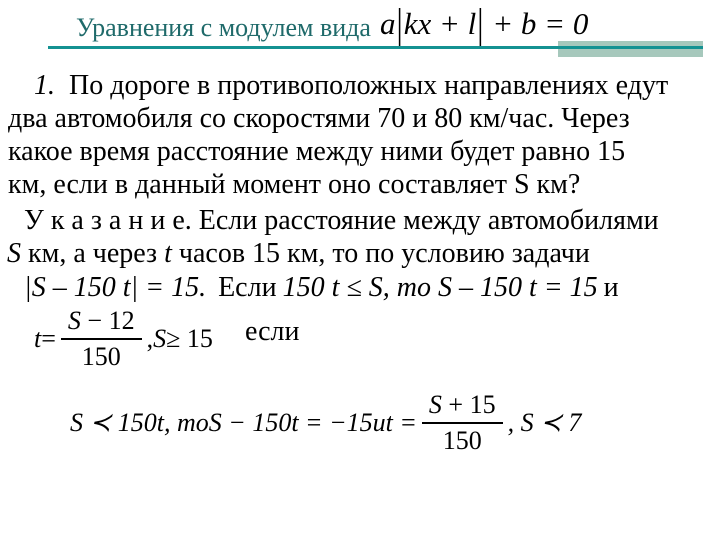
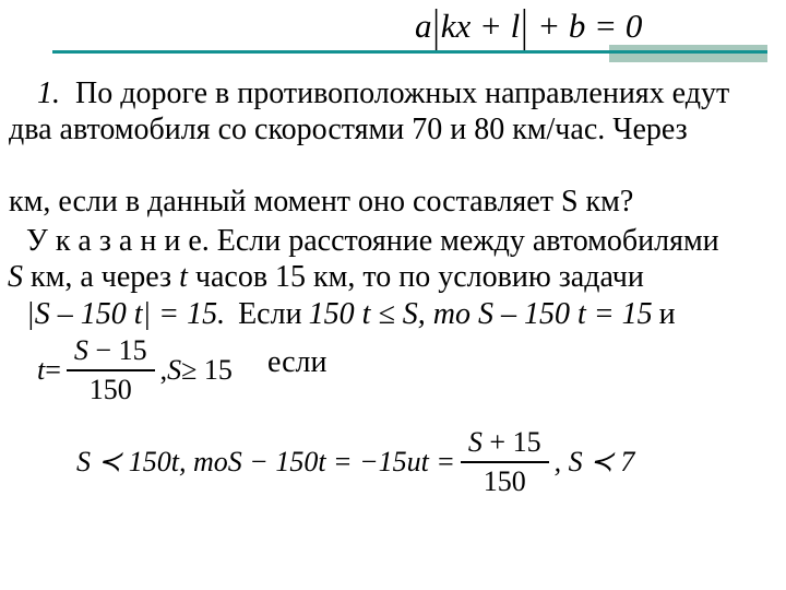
- Уравнения с модулем вида
  a|kx + l| + b = 0
  1. По дороге в противоположных направлениях едут
  два автомобиля со скоростями 70 и 80 км/час. Через
- какое время расстояние между ними будет равно 15
  км, если в данный момент оно составляет S км?
  У к а з а н и е. Если расстояние между автомобилями
  S км, а через t часов 15 км, то по условию задачи
  |S – 150 t| = 15. Если 150 t ≤ S, то S – 150 t = 15 и
  t
  =
- S − 12
+ S − 15
  150
  ,
  S
  ≥ 15
  если
  S ≺ 150t, тоS − 150t = −15иt =
  S + 15
  150
  , S ≺ 7
